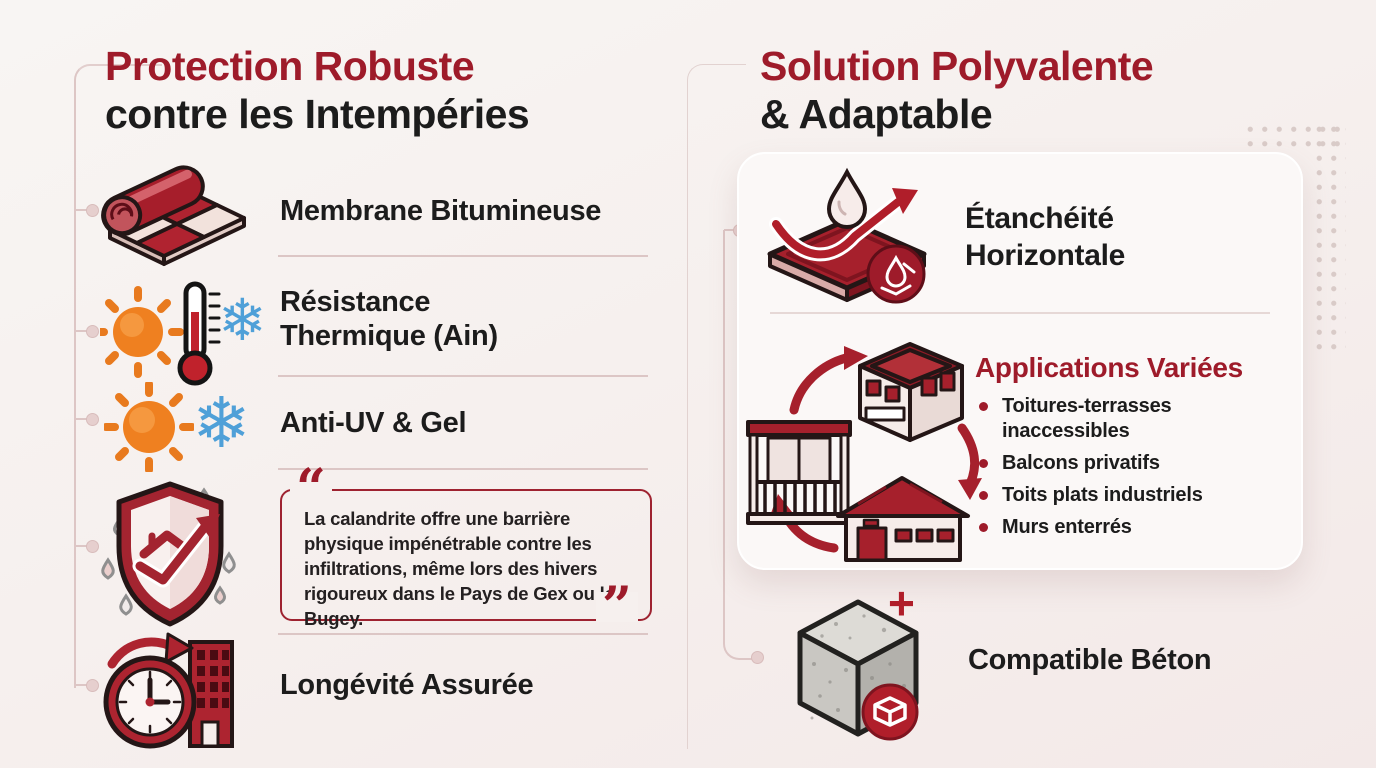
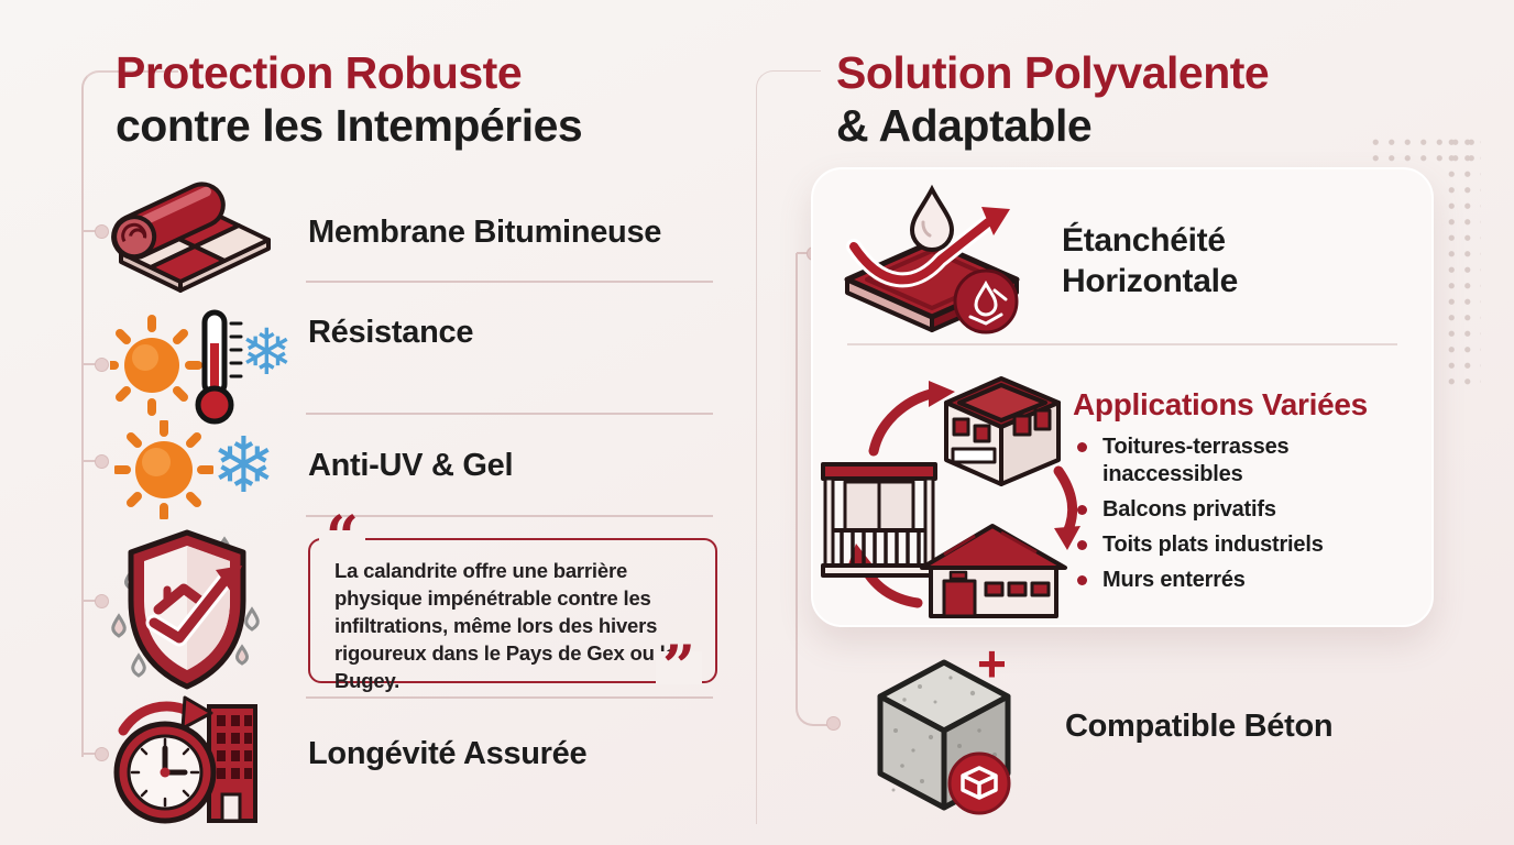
  Protection Robuste
  contre les Intempéries
  Membrane Bitumineuse
  ❄
  Résistance
- Thermique (Ain)
  ❄
  Anti-UV & Gel
  La calandrite offre une barrière physique impénétrable contre les infiltrations, même lors des hivers rigoureux dans le Pays de Gex ou Bugey.
  “
  ”
  Longévité Assurée
  Solution Polyvalente
  & Adaptable
  Étanchéité
  Horizontale
  Applications Variées
  Toitures-terrasses inaccessibles
  Balcons privatifs
  Toits plats industriels
  Murs enterrés
  +
  Compatible Béton
